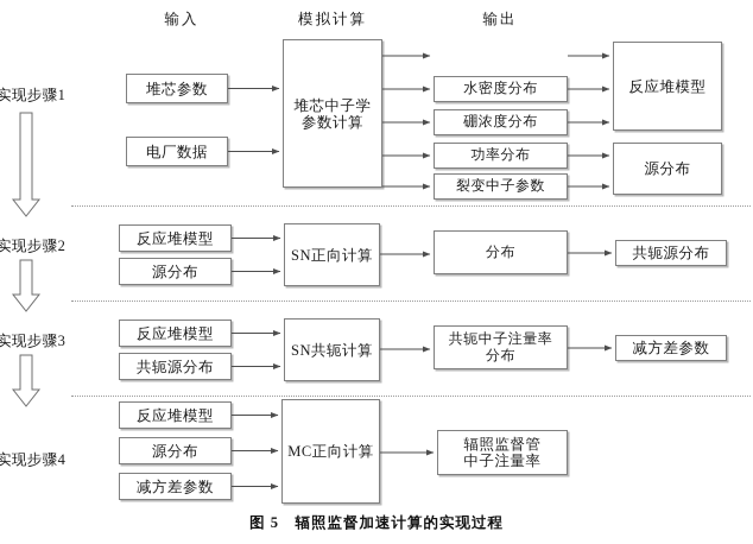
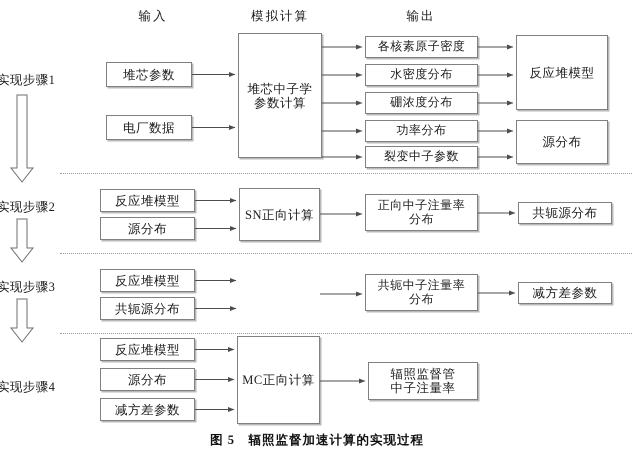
  输入
  模拟计算
  输出
  实现步骤1
  实现步骤2
  实现步骤3
  实现步骤4
  堆芯参数
  电厂数据
  堆芯中子学
  参数计算
+ 各核素原子密度
  水密度分布
  硼浓度分布
  功率分布
  裂变中子参数
  反应堆模型
  源分布
  反应堆模型
  源分布
  SN正向计算
+ 正向中子注量率
  分布
  共轭源分布
  反应堆模型
  共轭源分布
- SN共轭计算
  共轭中子注量率
  分布
  减方差参数
  反应堆模型
  源分布
  减方差参数
  MC正向计算
  辐照监督管
  中子注量率
  图 5 辐照监督加速计算的实现过程
